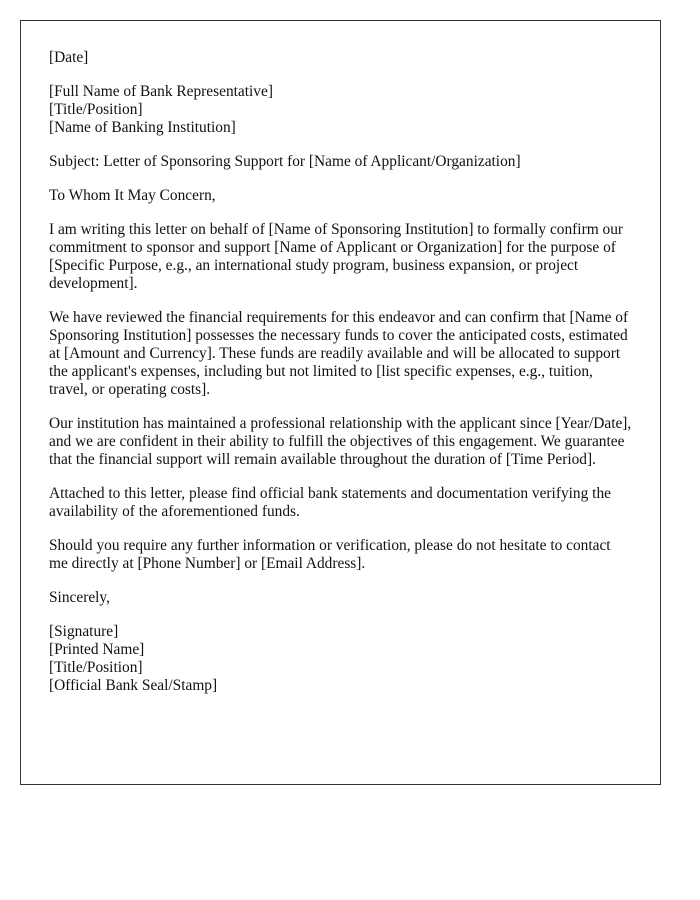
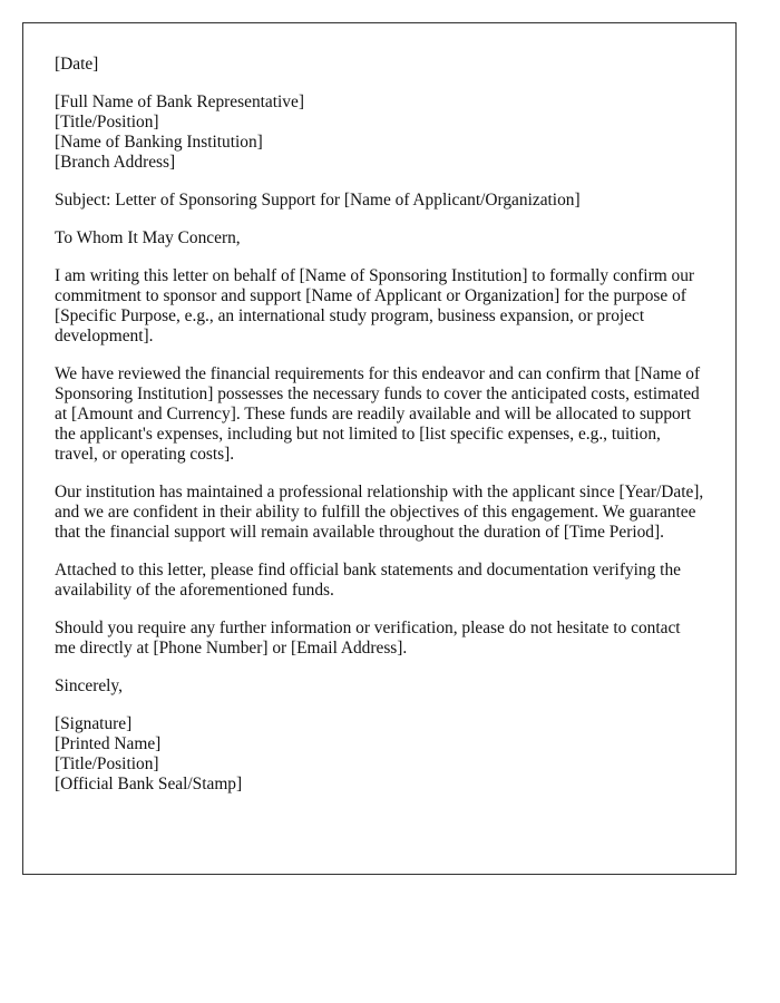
  [Date]
  [Full Name of Bank Representative]
  [Title/Position]
  [Name of Banking Institution]
+ [Branch Address]
  Subject: Letter of Sponsoring Support for [Name of Applicant/Organization]
  To Whom It May Concern,
  I am writing this letter on behalf of [Name of Sponsoring Institution] to formally confirm our commitment to sponsor and support [Name of Applicant or Organization] for the purpose of [Specific Purpose, e.g., an international study program, business expansion, or project development].
  We have reviewed the financial requirements for this endeavor and can confirm that [Name of Sponsoring Institution] possesses the necessary funds to cover the anticipated costs, estimated at [Amount and Currency]. These funds are readily available and will be allocated to support the applicant's expenses, including but not limited to [list specific expenses, e.g., tuition, travel, or operating costs].
  Our institution has maintained a professional relationship with the applicant since [Year/Date], and we are confident in their ability to fulfill the objectives of this engagement. We guarantee that the financial support will remain available throughout the duration of [Time Period].
  Attached to this letter, please find official bank statements and documentation verifying the availability of the aforementioned funds.
  Should you require any further information or verification, please do not hesitate to contact me directly at [Phone Number] or [Email Address].
  Sincerely,
  [Signature]
  [Printed Name]
  [Title/Position]
  [Official Bank Seal/Stamp]
